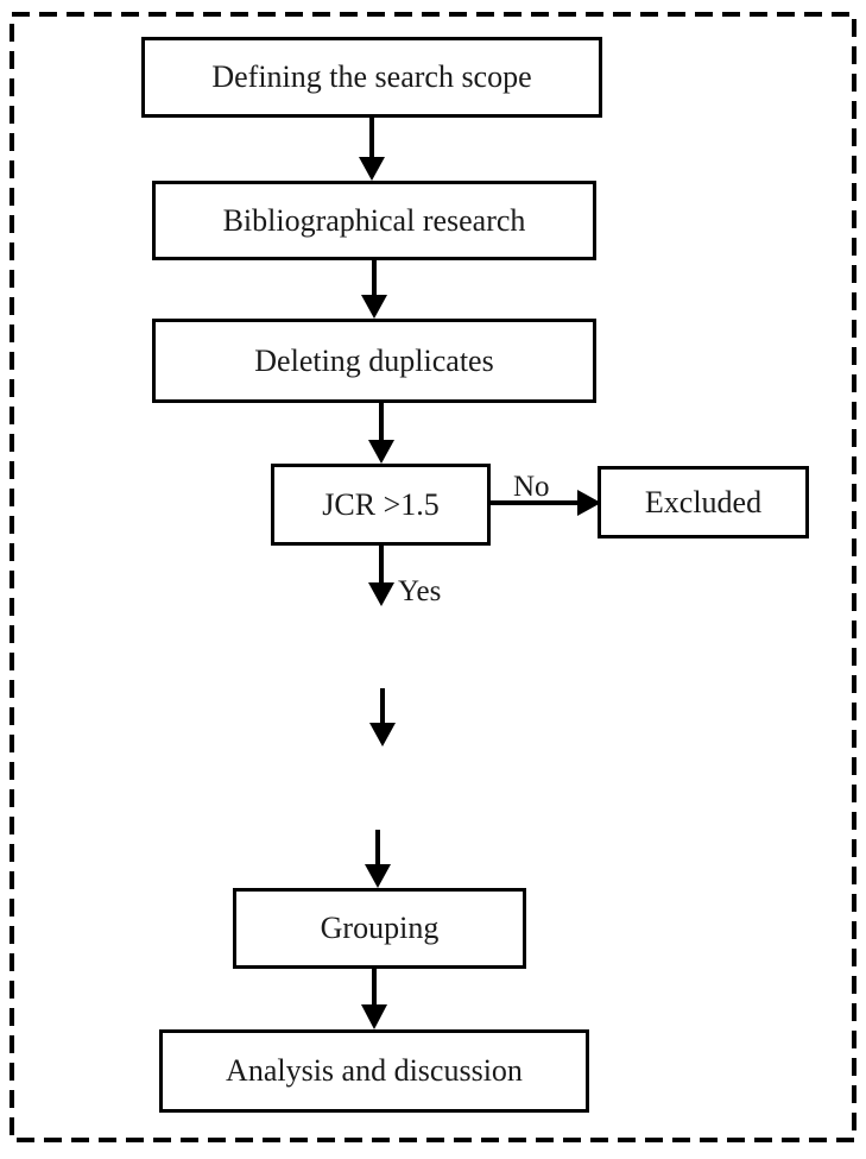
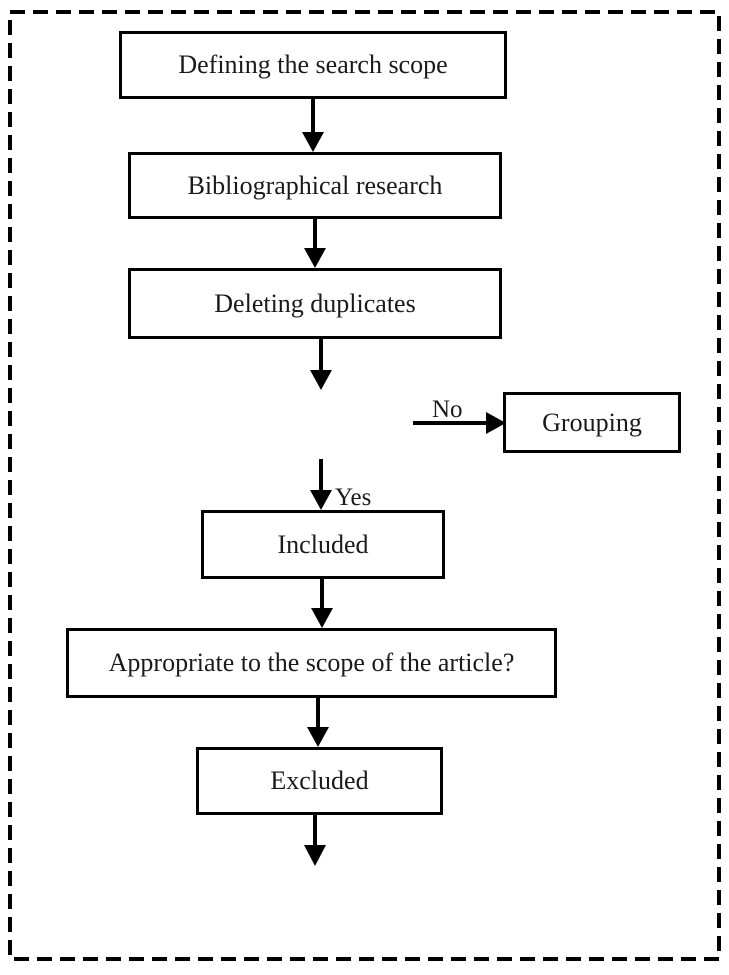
  Defining the search scope
  Bibliographical research
  Deleting duplicates
- JCR >1.5
- Excluded
+ Grouping
+ Included
+ Appropriate to the scope of the article?
- Grouping
+ Excluded
- Analysis and discussion
  No
  Yes
